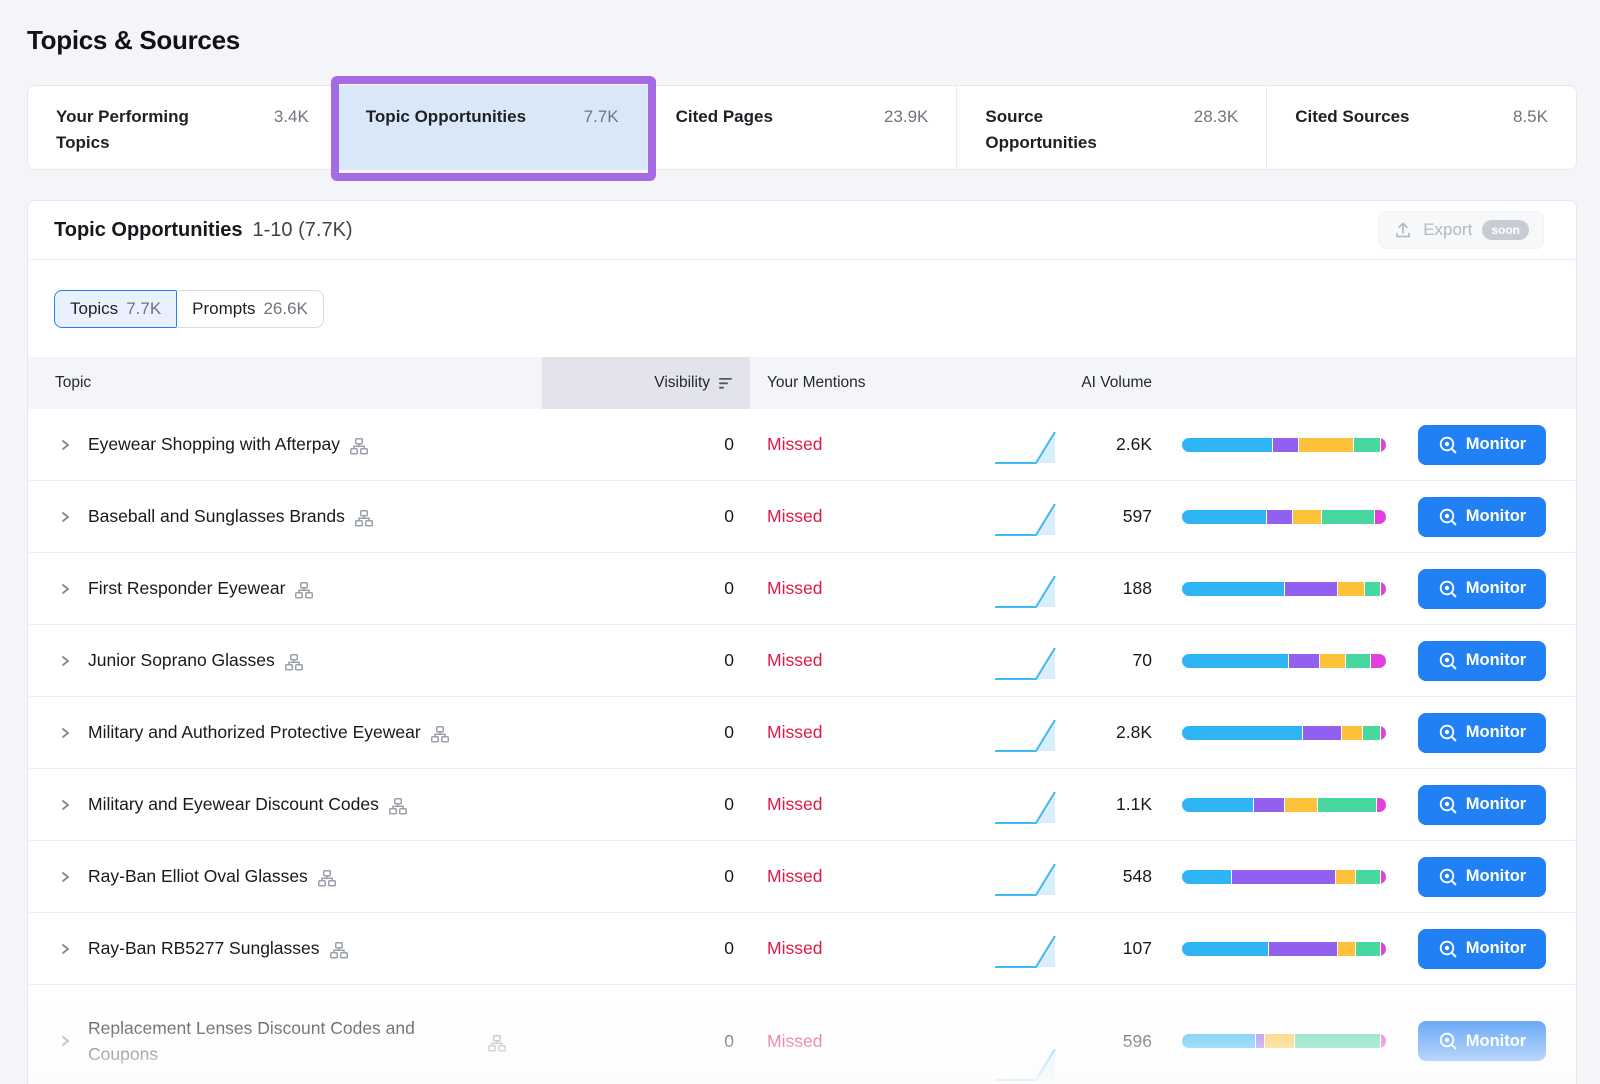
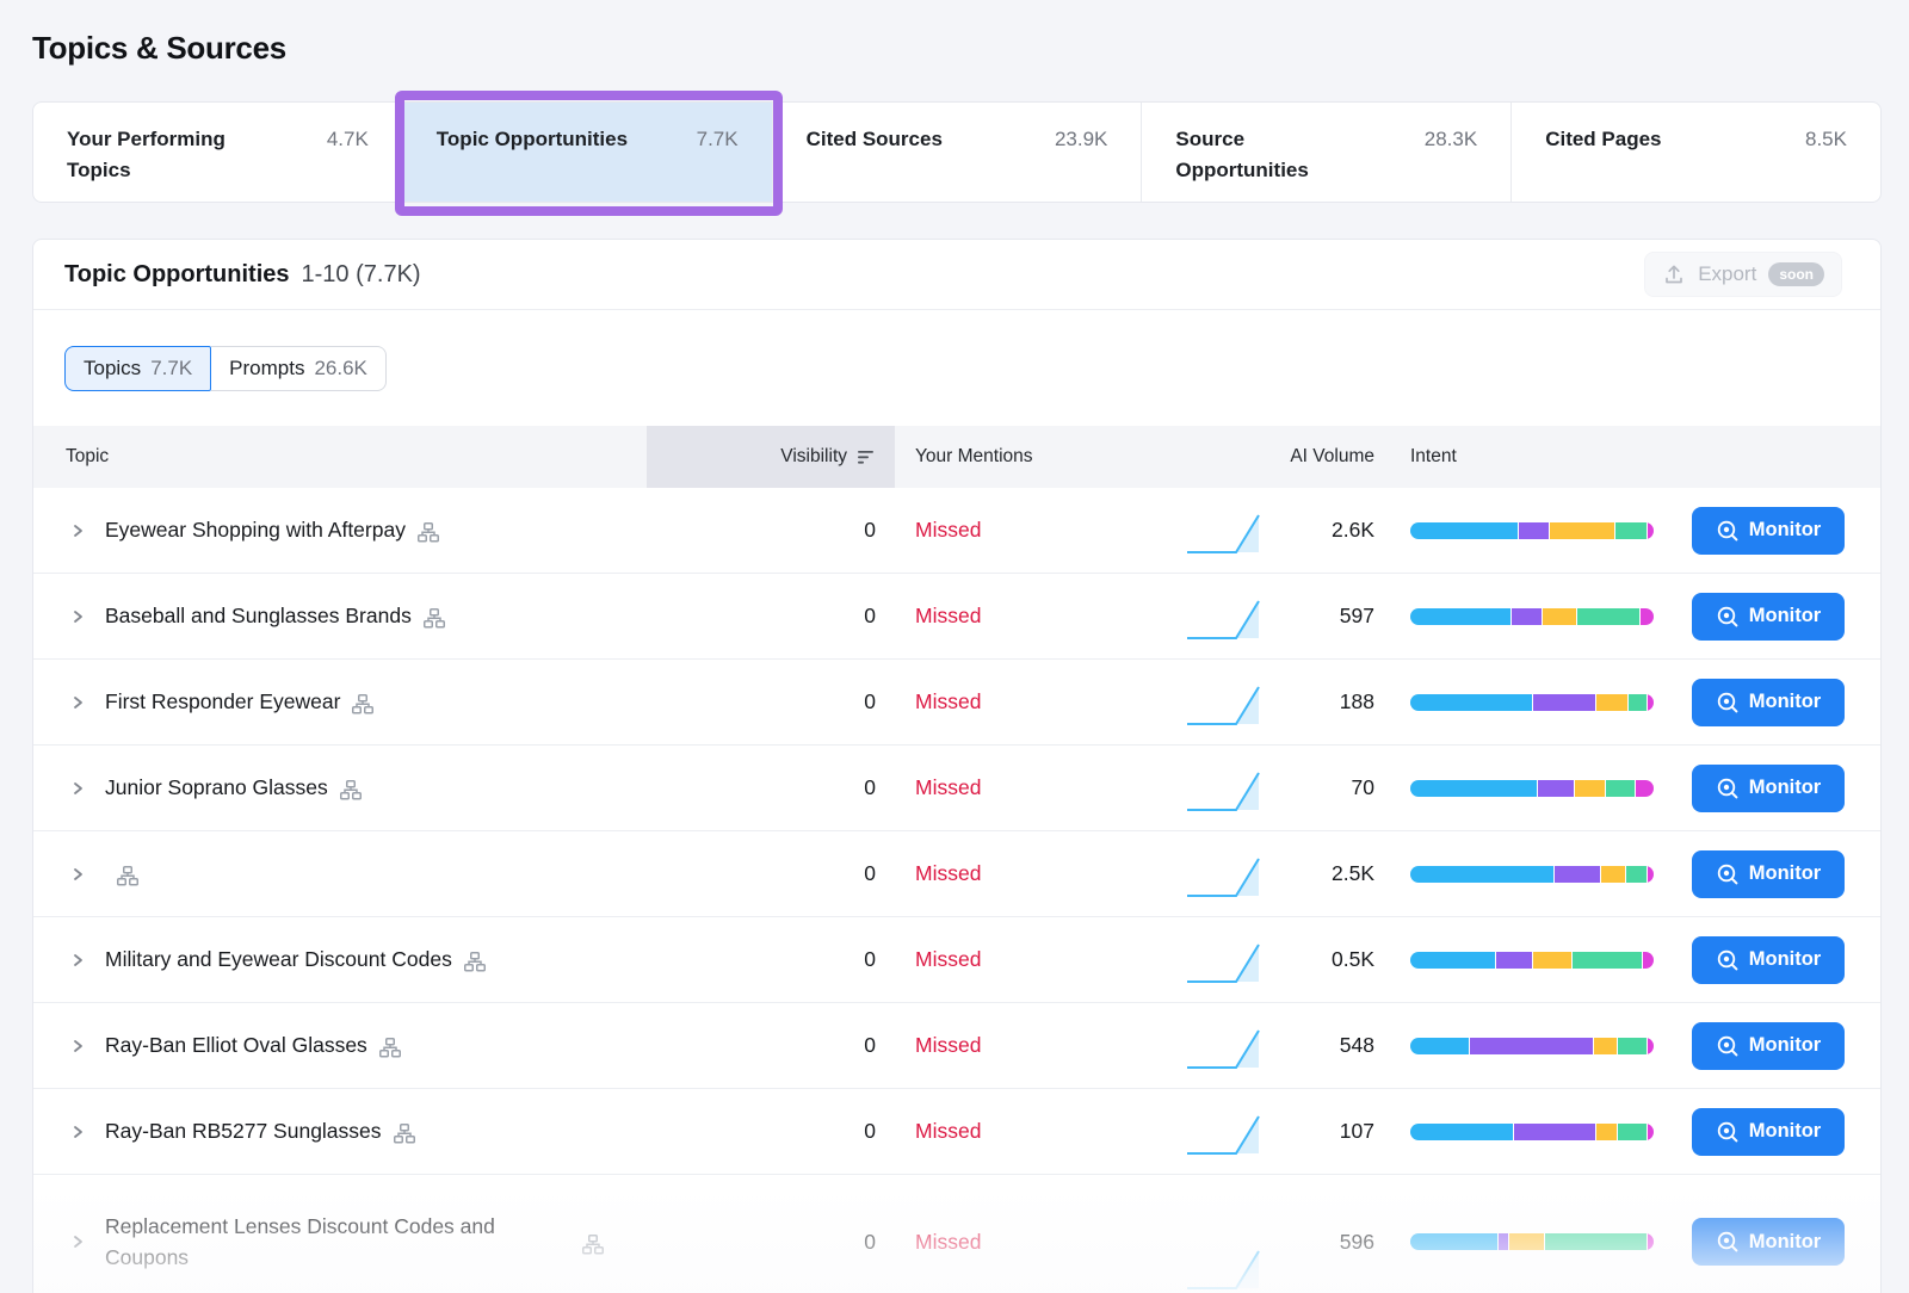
  Topics & Sources
  Your Performing Topics
- 3.4K
+ 4.7K
  Topic Opportunities
  7.7K
- Cited Pages
+ Cited Sources
  23.9K
  Source Opportunities
  28.3K
- Cited Sources
+ Cited Pages
  8.5K
  Topic Opportunities
  1-10 (7.7K)
  Export
  soon
  Topics
  7.7K
  Prompts
  26.6K
  Topic
  Visibility
  Your Mentions
  AI Volume
+ Intent
  Eyewear Shopping with Afterpay
  0
  Missed
  2.6K
  Monitor
  Baseball and Sunglasses Brands
  0
  Missed
  597
  Monitor
  First Responder Eyewear
  0
  Missed
  188
  Monitor
  Junior Soprano Glasses
  0
  Missed
  70
  Monitor
- Military and Authorized Protective Eyewear
  0
  Missed
- 2.8K
+ 2.5K
  Monitor
  Military and Eyewear Discount Codes
  0
  Missed
- 1.1K
+ 0.5K
  Monitor
  Ray-Ban Elliot Oval Glasses
  0
  Missed
  548
  Monitor
  Ray-Ban RB5277 Sunglasses
  0
  Missed
  107
  Monitor
